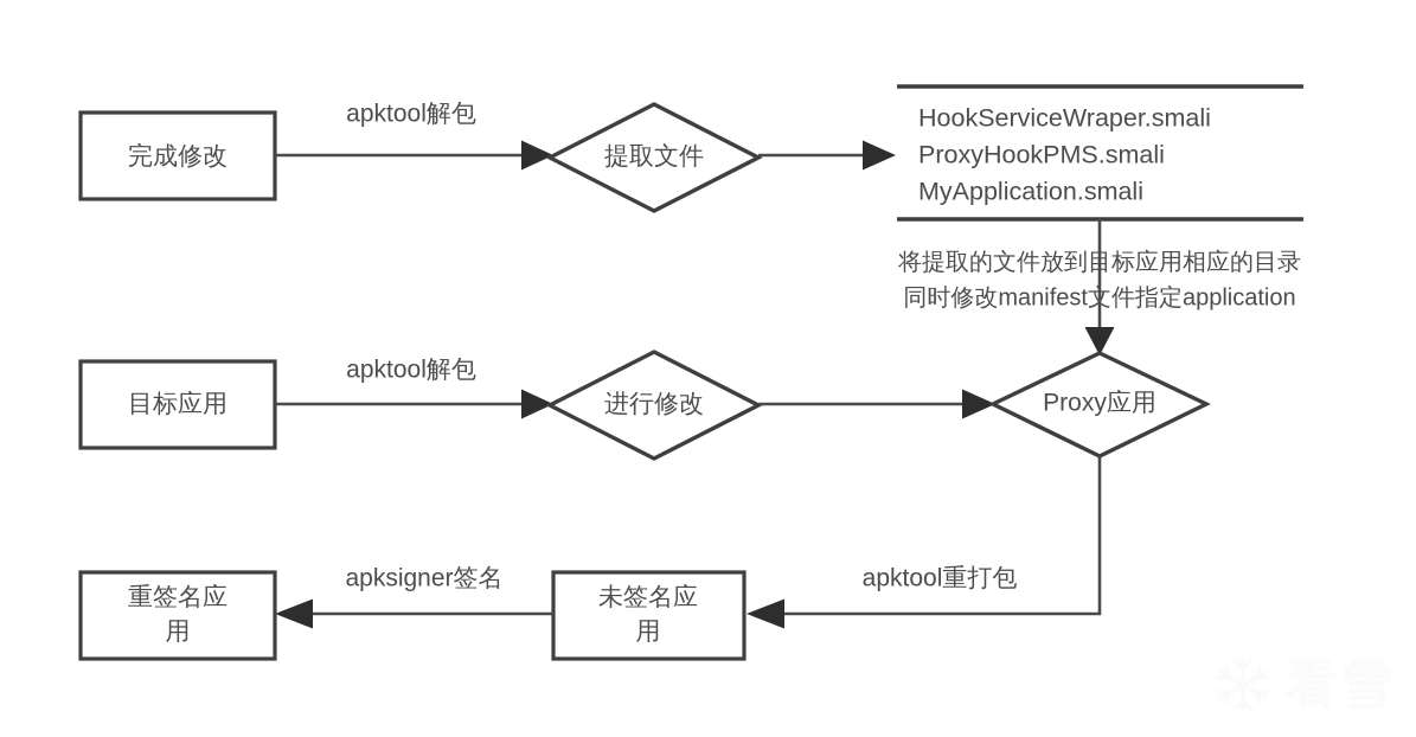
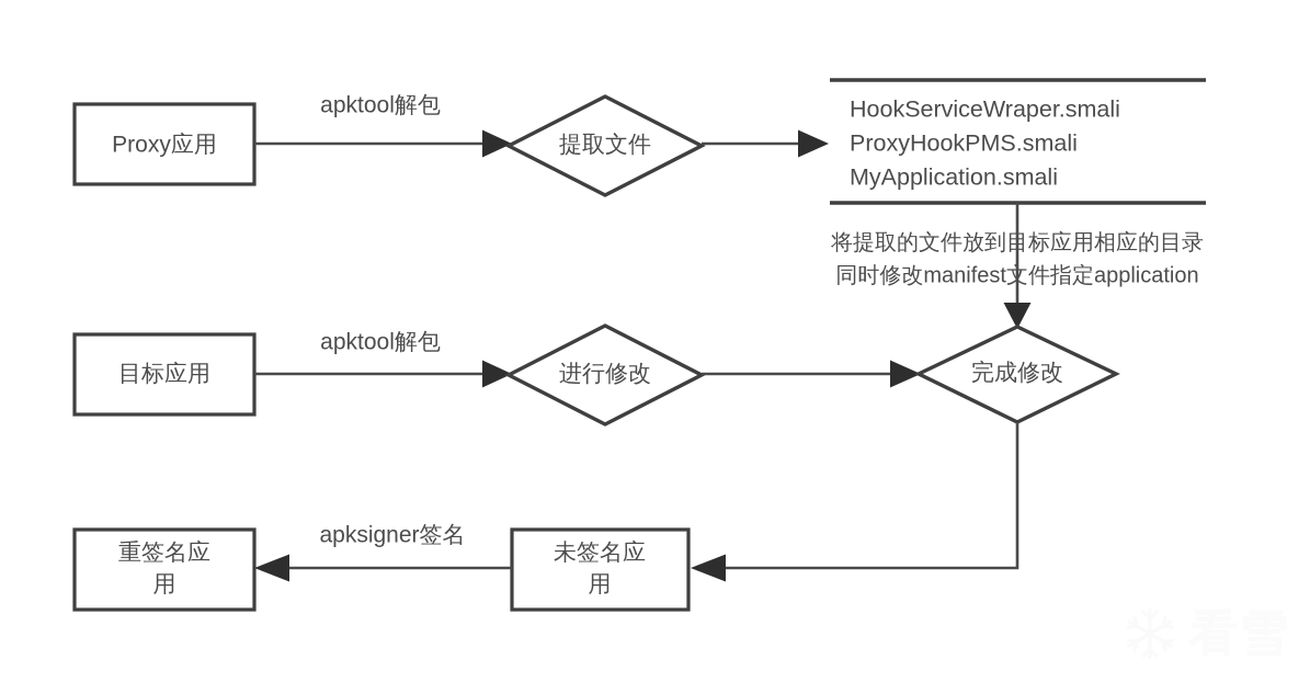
- 完成修改
+ Proxy应用
  apktool解包
  提取文件
  HookServiceWraper.smali
  ProxyHookPMS.smali
  MyApplication.smali
  将提取的文件放到目标应用相应的目录
  同时修改manifest文件指定application
  目标应用
  apktool解包
  进行修改
- Proxy应用
+ 完成修改
- apktool重打包
  未签名应
  用
  apksigner签名
  重签名应
  用
